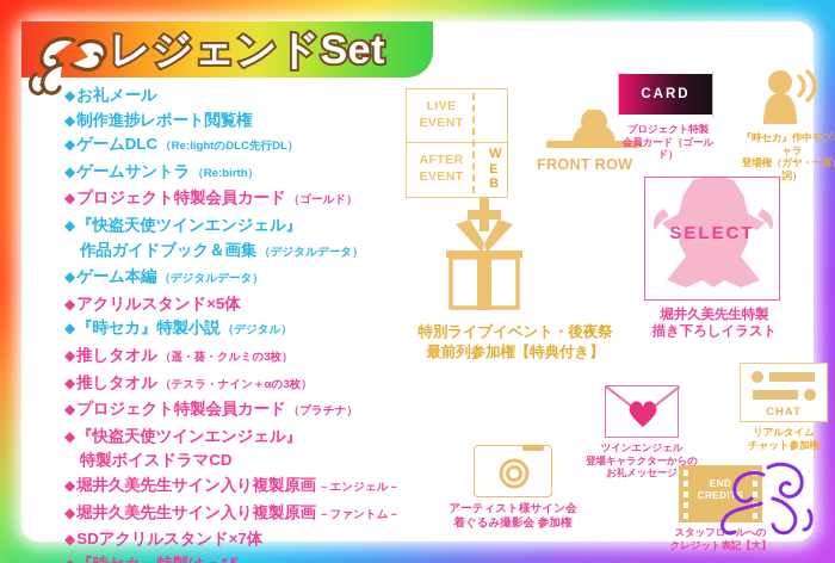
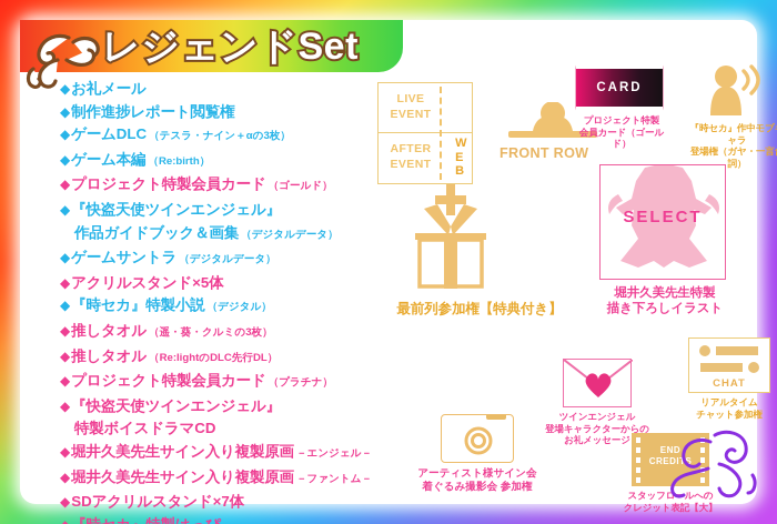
  レジェンドSet
  ◆
  お礼メール
  ◆
  制作進捗レポート閲覧権
  ◆
  ゲームDLC
- （Re:lightのDLC先行DL）
+ （テスラ・ナイン＋αの3枚）
  ◆
- ゲームサントラ
+ ゲーム本編
  （Re:birth）
  ◆
  プロジェクト特製会員カード
  （ゴールド）
  ◆
  『快盗天使ツインエンジェル』
  作品ガイドブック＆画集
  （デジタルデータ）
  ◆
- ゲーム本編
+ ゲームサントラ
  （デジタルデータ）
  ◆
  アクリルスタンド×5体
  ◆
  『時セカ』特製小説
  （デジタル）
  ◆
  推しタオル
  （遥・葵・クルミの3枚）
  ◆
  推しタオル
- （テスラ・ナイン＋αの3枚）
+ （Re:lightのDLC先行DL）
  ◆
  プロジェクト特製会員カード
  （プラチナ）
  ◆
  『快盗天使ツインエンジェル』
  特製ボイスドラマCD
  ◆
  堀井久美先生サイン入り複製原画
  －エンジェル－
  ◆
  堀井久美先生サイン入り複製原画
  －ファントム－
  ◆
  SDアクリルスタンド×7体
  LIVE
  EVENT
  AFTER
  EVENT
  W
  E
  B
  FRONT ROW
- 特別ライブイベント・後夜祭
  最前列参加権【特典付き】
  CARD
  プロジェクト特製
  会員カード（ゴールド）
  『時セカ』作中モブャラ
  登場権（ガヤ・一言詞）
  SELECT
  堀井久美先生特製
  描き下ろしイラスト
  ツインエンジェル
  登場キャラクターからの
  お礼メッセージ
  CHAT
  リアルタイム
  チャット参加権
  アーティスト様サイン会
  着ぐるみ撮影会 参加権
  END
  CREDITS
  スタッフロルへの
  クレジット表記【大】
